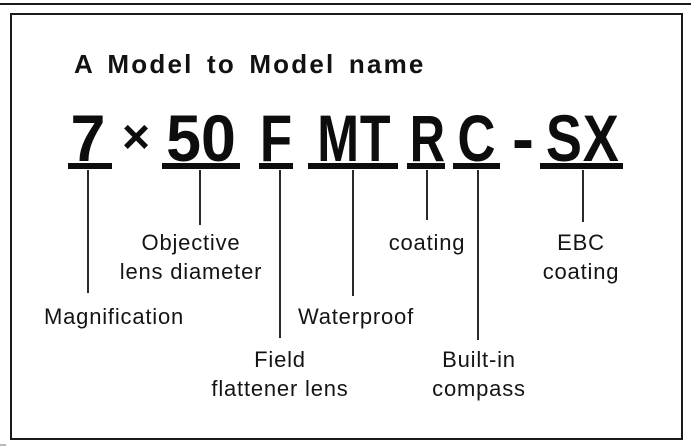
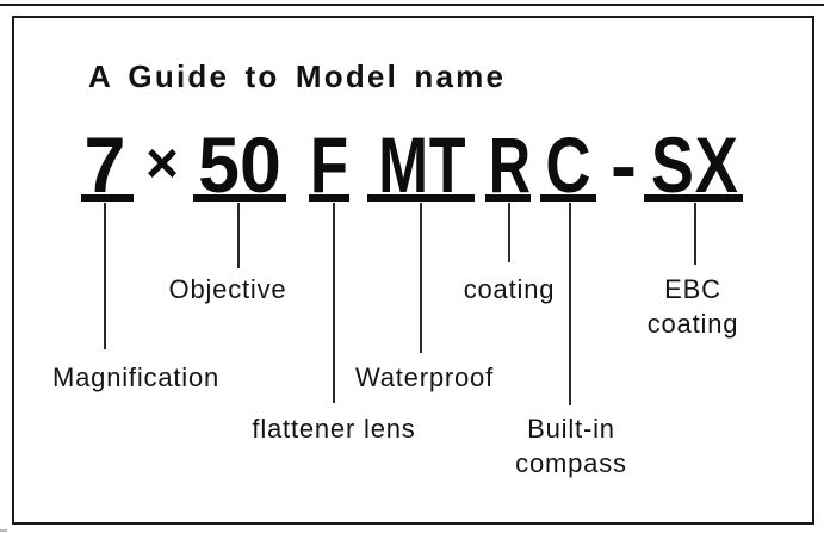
- A Model to Model name
+ A Guide to Model name
  7
  ×
  50
  F
  MT
  R
  C
  -
  SX
  Magnification
  Objective
- lens diameter
- Field
  flattener lens
  Waterproof
  coating
  Built-in
  compass
  EBC
  coating
